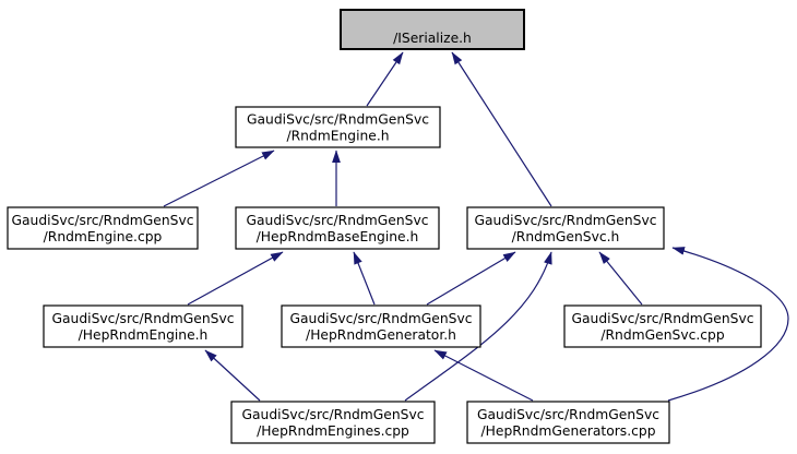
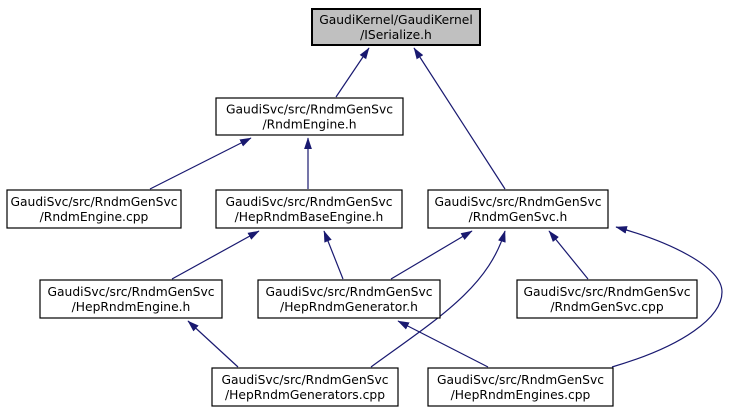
+ GaudiKernel/GaudiKernel
  /ISerialize.h
  GaudiSvc/src/RndmGenSvc
  /RndmEngine.h
  GaudiSvc/src/RndmGenSvc
  /RndmEngine.cpp
  GaudiSvc/src/RndmGenSvc
  /HepRndmBaseEngine.h
  GaudiSvc/src/RndmGenSvc
  /RndmGenSvc.h
  GaudiSvc/src/RndmGenSvc
  /HepRndmEngine.h
  GaudiSvc/src/RndmGenSvc
  /HepRndmGenerator.h
  GaudiSvc/src/RndmGenSvc
  /RndmGenSvc.cpp
  GaudiSvc/src/RndmGenSvc
- /HepRndmEngines.cpp
+ /HepRndmGenerators.cpp
  GaudiSvc/src/RndmGenSvc
- /HepRndmGenerators.cpp
+ /HepRndmEngines.cpp
